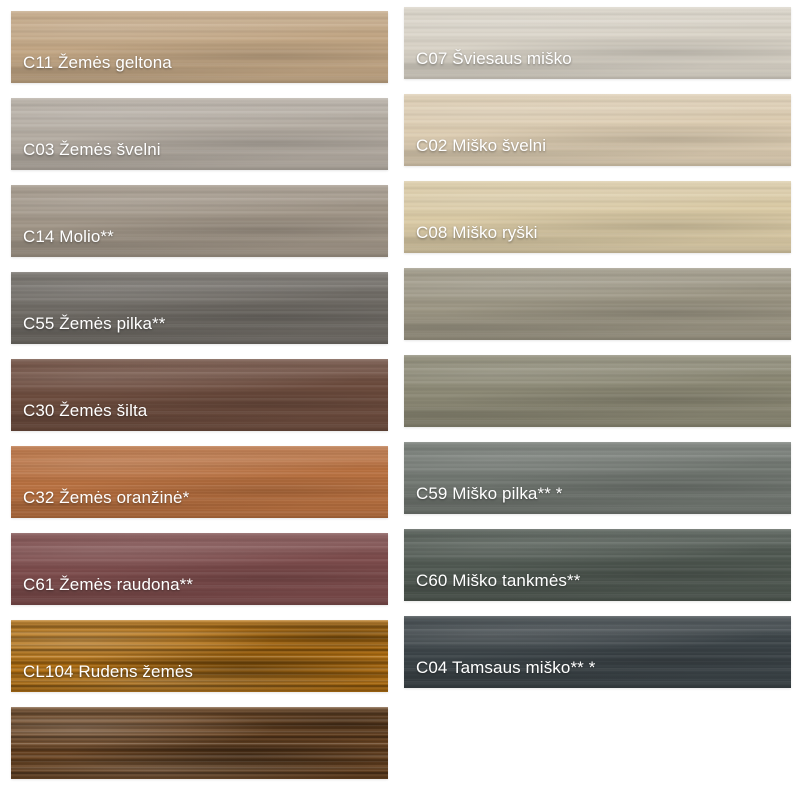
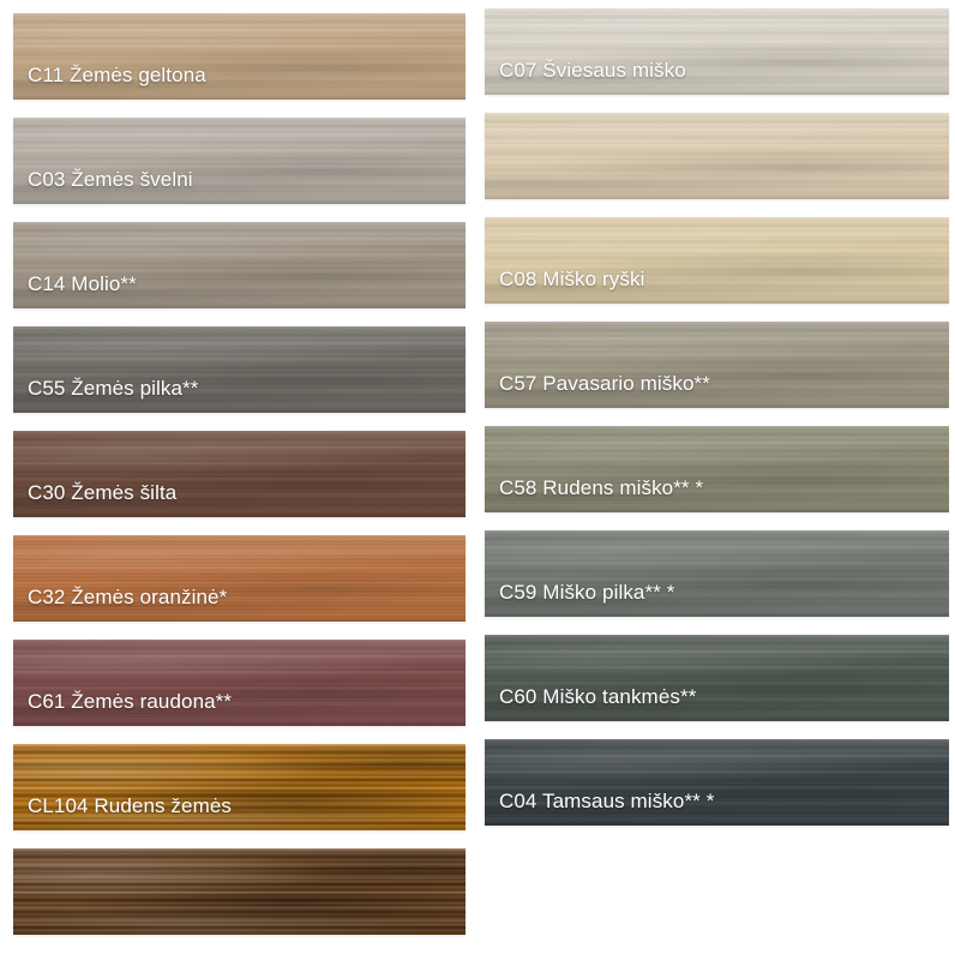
  C11 Žemės geltona
  C03 Žemės švelni
  C14 Molio**
  C55 Žemės pilka**
  C30 Žemės šilta
  C32 Žemės oranžinė*
  C61 Žemės raudona**
  CL104 Rudens žemės
  C07 Šviesaus miško
- C02 Miško švelni
  C08 Miško ryški
+ C57 Pavasario miško**
+ C58 Rudens miško** *
  C59 Miško pilka** *
  C60 Miško tankmės**
  C04 Tamsaus miško** *
